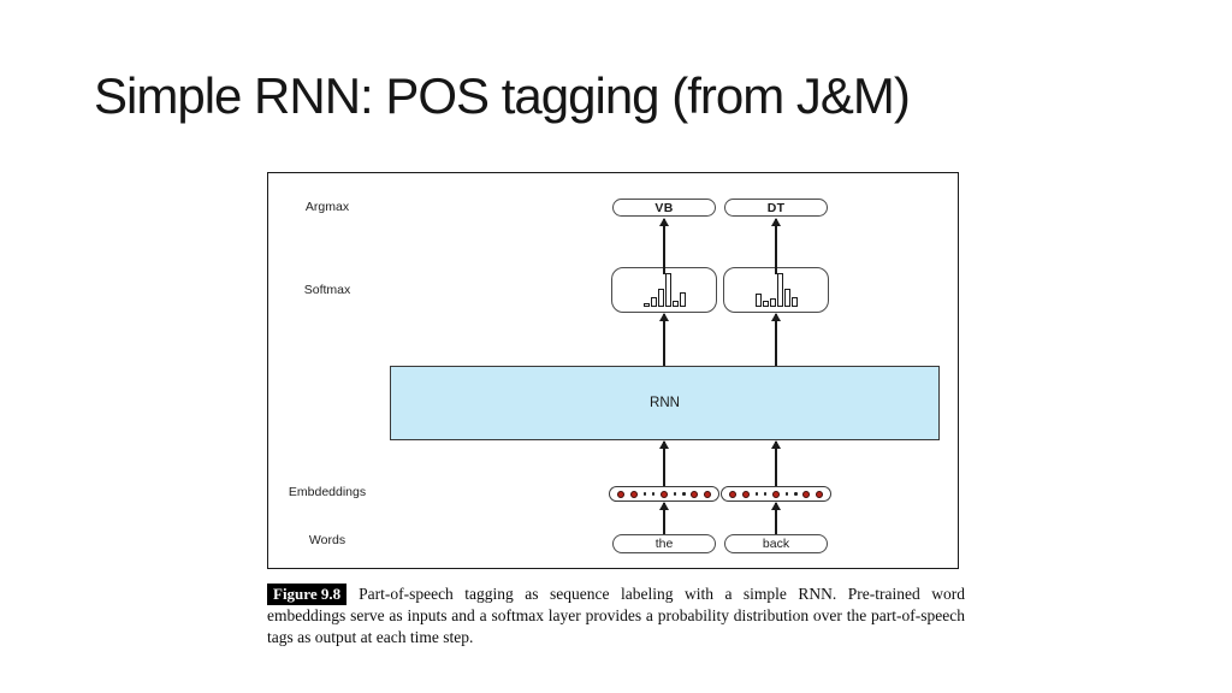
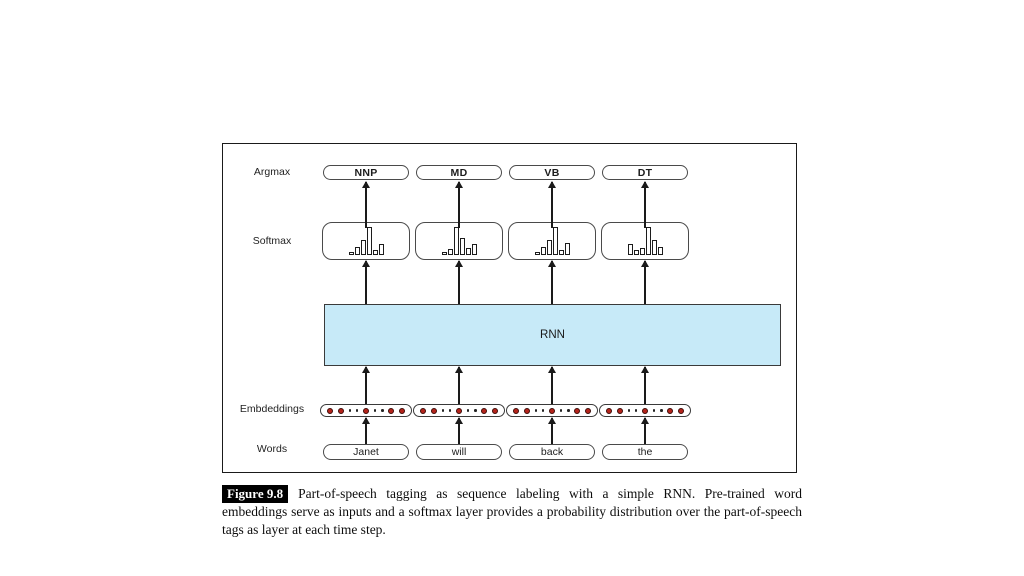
- Simple RNN: POS tagging (from J&M)
  Argmax
  Softmax
  Embdeddings
  Words
  RNN
+ NNP
+ Janet
+ MD
+ will
  VB
- the
+ back
  DT
- back
+ the
- Figure 9.8 Part-of-speech tagging as sequence labeling with a simple RNN. Pre-trained word embeddings serve as inputs and a softmax layer provides a probability distribution over the part-of-speech tags as output at each time step.
+ Figure 9.8 Part-of-speech tagging as sequence labeling with a simple RNN. Pre-trained word embeddings serve as inputs and a softmax layer provides a probability distribution over the part-of-speech tags as layer at each time step.
